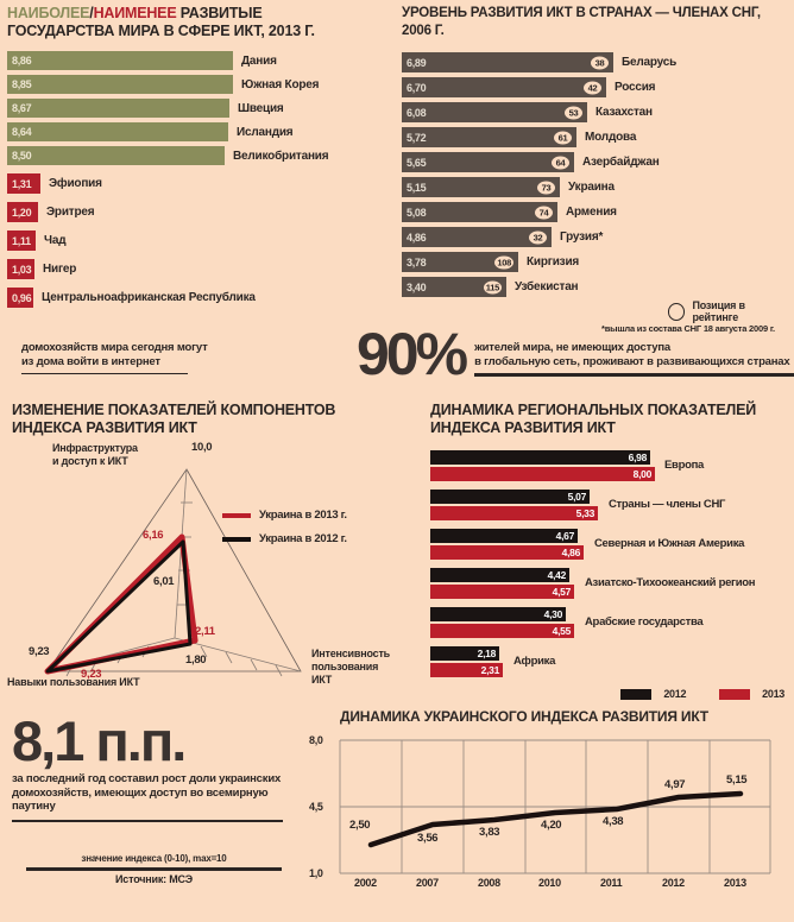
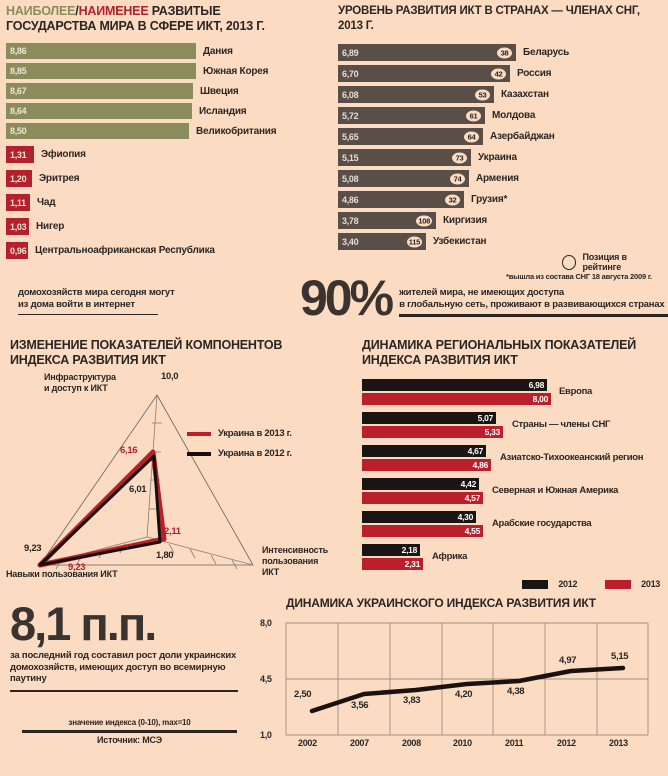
  НАИБОЛЕЕ/НАИМЕНЕЕ РАЗВИТЫЕ
  ГОСУДАРСТВА МИРА В СФЕРЕ ИКТ, 2013 Г.
  8,86
  Дания
  8,85
  Южная Корея
  8,67
  Швеция
  8,64
  Исландия
  8,50
  Великобритания
  1,31
  Эфиопия
  1,20
  Эритрея
  1,11
  Чад
  1,03
  Нигер
  0,96
  Центральноафриканская Республика
- УРОВЕНЬ РАЗВИТИЯ ИКТ В СТРАНАХ — ЧЛЕНАХ СНГ, 2006 Г.
+ УРОВЕНЬ РАЗВИТИЯ ИКТ В СТРАНАХ — ЧЛЕНАХ СНГ, 2013 Г.
  6,89
  38
  Беларусь
  6,70
  42
  Россия
  6,08
  53
  Казахстан
  5,72
  61
  Молдова
  5,65
  64
  Азербайджан
  5,15
  73
  Украина
  5,08
  74
  Армения
  4,86
  32
  Грузия*
  3,78
  108
  Киргизия
  3,40
  115
  Узбекистан
  Позиция в рейтинге
  *вышла из состава СНГ 18 августа 2009 г.
  домохозяйств мира сегодня могут
  из дома войти в интернет
  90%
  жителей мира, не имеющих доступа
  в глобальную сеть, проживают в развивающихся странах
  ИЗМЕНЕНИЕ ПОКАЗАТЕЛЕЙ КОМПОНЕНТОВ
  ИНДЕКСА РАЗВИТИЯ ИКТ
  Инфраструктура
  и доступ к ИКТ
  10,0
  Интенсивность
  пользования ИКТ
  Навыки пользования ИКТ
  6,16
  6,01
  2,11
  1,80
  9,23
  9,23
  Украина в 2013 г.
  Украина в 2012 г.
  ДИНАМИКА РЕГИОНАЛЬНЫХ ПОКАЗАТЕЛЕЙ
  ИНДЕКСА РАЗВИТИЯ ИКТ
  6,98
  8,00
  Европа
  5,07
  5,33
  Страны — члены СНГ
  4,67
  4,86
- Северная и Южная Америка
+ Азиатско-Тихоокеанский регион
  4,42
  4,57
- Азиатско-Тихоокеанский регион
+ Северная и Южная Америка
  4,30
  4,55
  Арабские государства
  2,18
  2,31
  Африка
  2012
  2013
  8,1 п.п.
  за последний год составил рост доли украинских
  домохозяйств, имеющих доступ во всемирную паутину
  значение индекса (0-10), max=10
  Источник: МСЭ
  ДИНАМИКА УКРАИНСКОГО ИНДЕКСА РАЗВИТИЯ ИКТ
  8,0
  4,5
  1,0
  2,50
  3,56
  3,83
  4,20
  4,38
  4,97
  5,15
  2002
  2007
  2008
  2010
  2011
  2012
  2013
